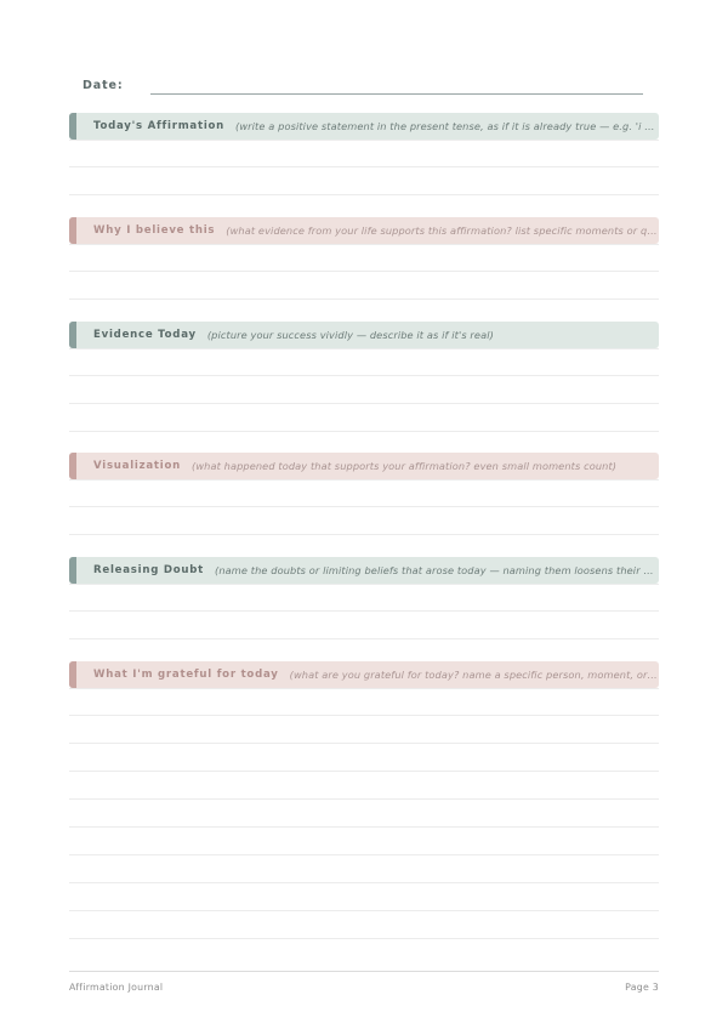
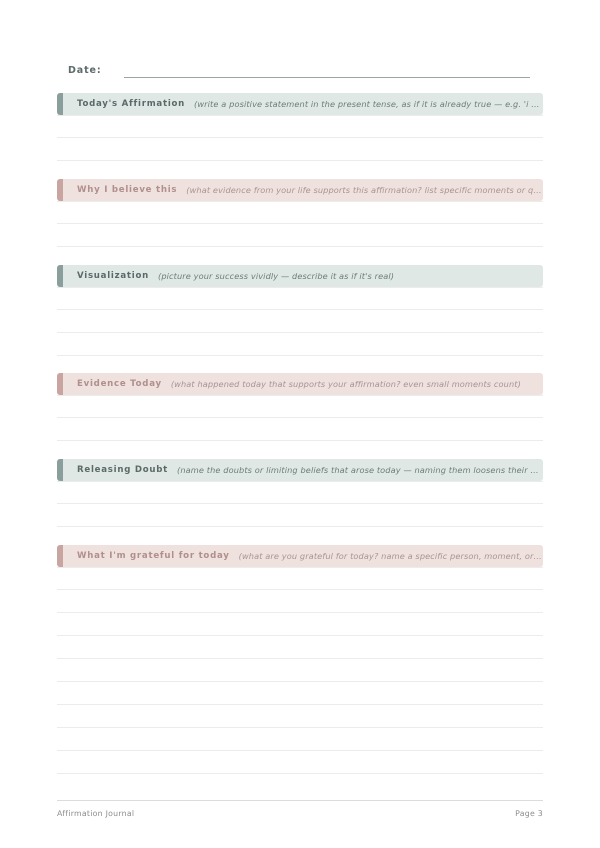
  Date:
  Today's Affirmation
  (write a positive statement in the present tense, as if it is already true — e.g. 'i am
  Why I believe this
  (what evidence from your life supports this affirmation? list specific moments or qua
- Evidence Today
+ Visualization
  (picture your success vividly — describe it as if it's real)
- Visualization
+ Evidence Today
  (what happened today that supports your affirmation? even small moments count)
  Releasing Doubt
  (name the doubts or limiting beliefs that arose today — naming them loosens their hol
  What I'm grateful for today
  (what are you grateful for today? name a specific person, moment, or th
  Affirmation Journal
  Page 3
